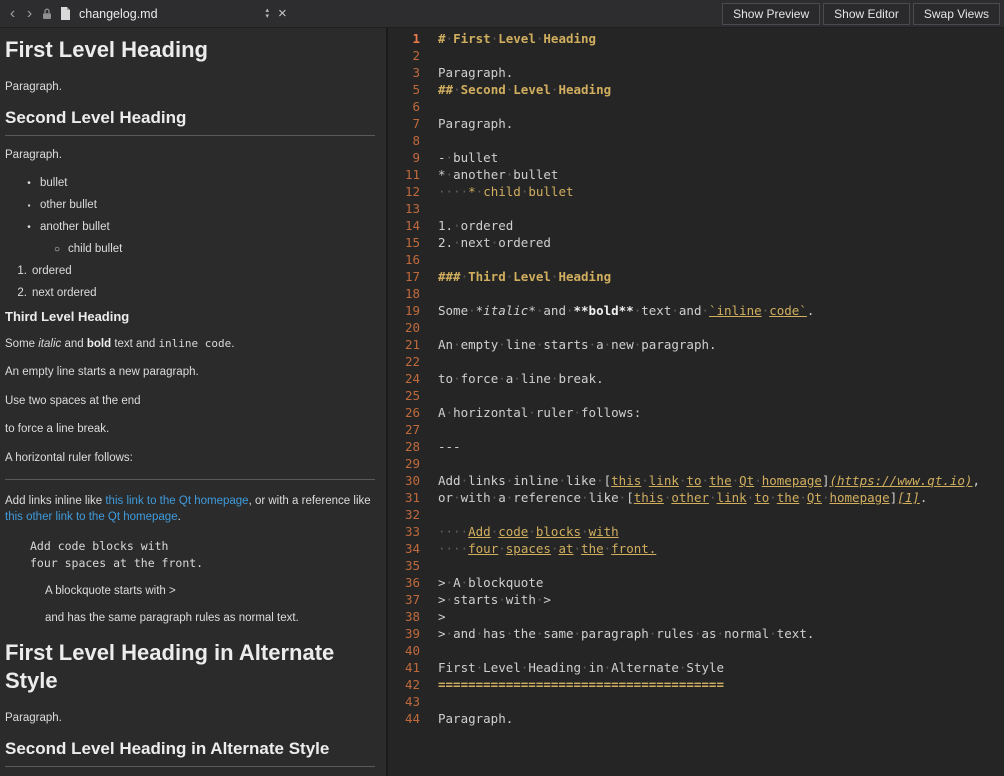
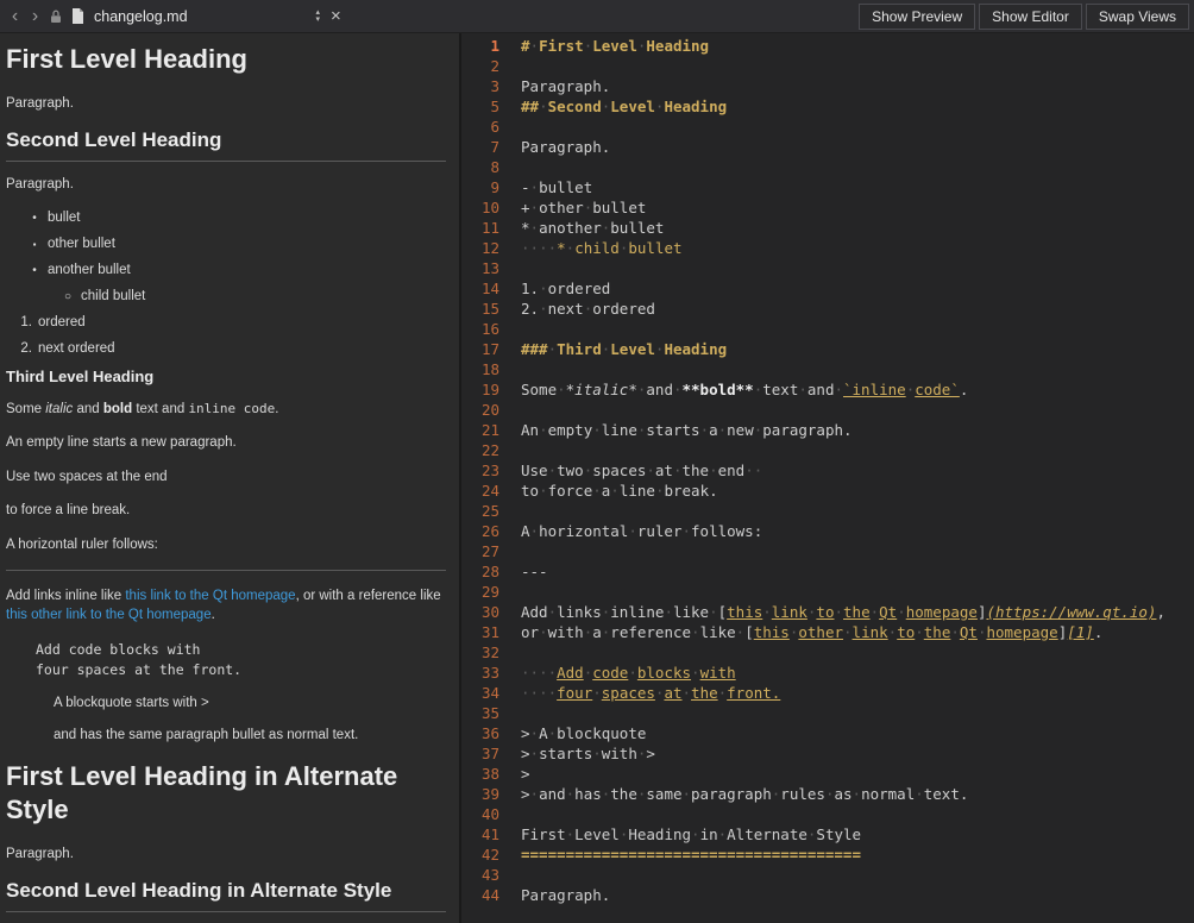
  ‹
  ›
  changelog.md
  ×
  Show Preview
  Show Editor
  Swap Views
  First Level Heading
  Paragraph.
  Second Level Heading
  Paragraph.
  •
  bullet
  ▪
  other bullet
  •
  another bullet
  ○
  child bullet
  1.
  ordered
  2.
  next ordered
  Third Level Heading
  Some italic and bold text and inline code.
  An empty line starts a new paragraph.
  Use two spaces at the end
  to force a line break.
  A horizontal ruler follows:
  Add links inline like this link to the Qt homepage, or with a reference like this other link to the Qt homepage.
  Add code blocks with
  four spaces at the front.
  A blockquote starts with >
- and has the same paragraph rules as normal text.
+ and has the same paragraph bullet as normal text.
  First Level Heading in Alternate Style
  Paragraph.
  Second Level Heading in Alternate Style
  1
  #·First·Level·Heading
  2
  3
  Paragraph.
  5
  ##·Second·Level·Heading
  6
  7
  Paragraph.
  8
  9
  -·bullet
+ 10
+ +·other·bullet
  11
  *·another·bullet
  12
  ····*·child·bullet
  13
  14
  1.·ordered
  15
  2.·next·ordered
  16
  17
  ###·Third·Level·Heading
  18
  19
  Some·*italic*·and·**bold**·text·and·`inline·code`.
  20
  21
  An·empty·line·starts·a·new·paragraph.
  22
+ 23
+ Use·two·spaces·at·the·end··
  24
  to·force·a·line·break.
  25
  26
  A·horizontal·ruler·follows:
  27
  28
  ---
  29
  30
  Add·links·inline·like·[this·link·to·the·Qt·homepage](https://www.qt.io),
  31
  or·with·a·reference·like·[this·other·link·to·the·Qt·homepage][1].
  32
  33
  ····Add·code·blocks·with
  34
  ····four·spaces·at·the·front.
  35
  36
  >·A·blockquote
  37
  >·starts·with·>
  38
  >
  39
  >·and·has·the·same·paragraph·rules·as·normal·text.
  40
  41
  First·Level·Heading·in·Alternate·Style
  42
  ======================================
  43
  44
  Paragraph.
